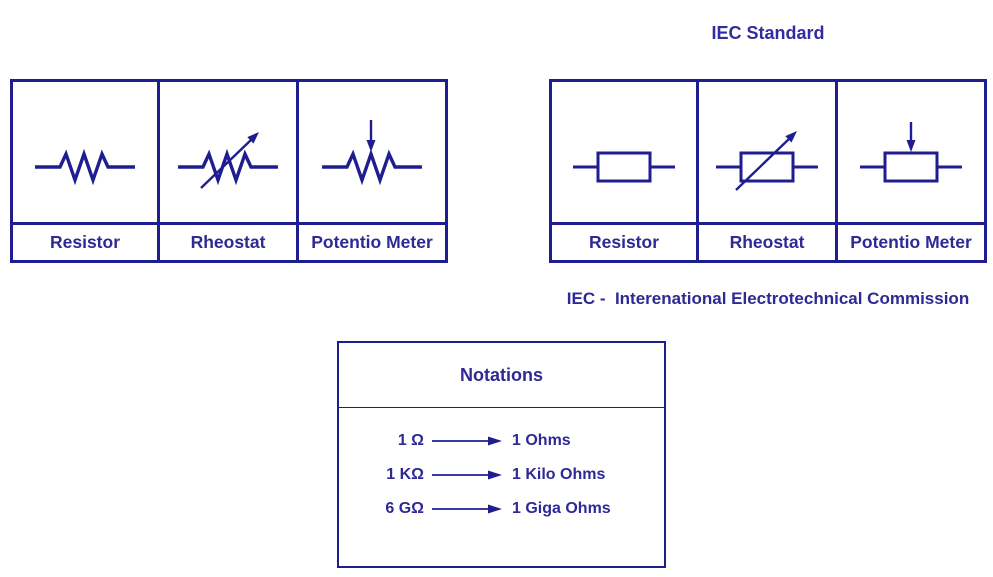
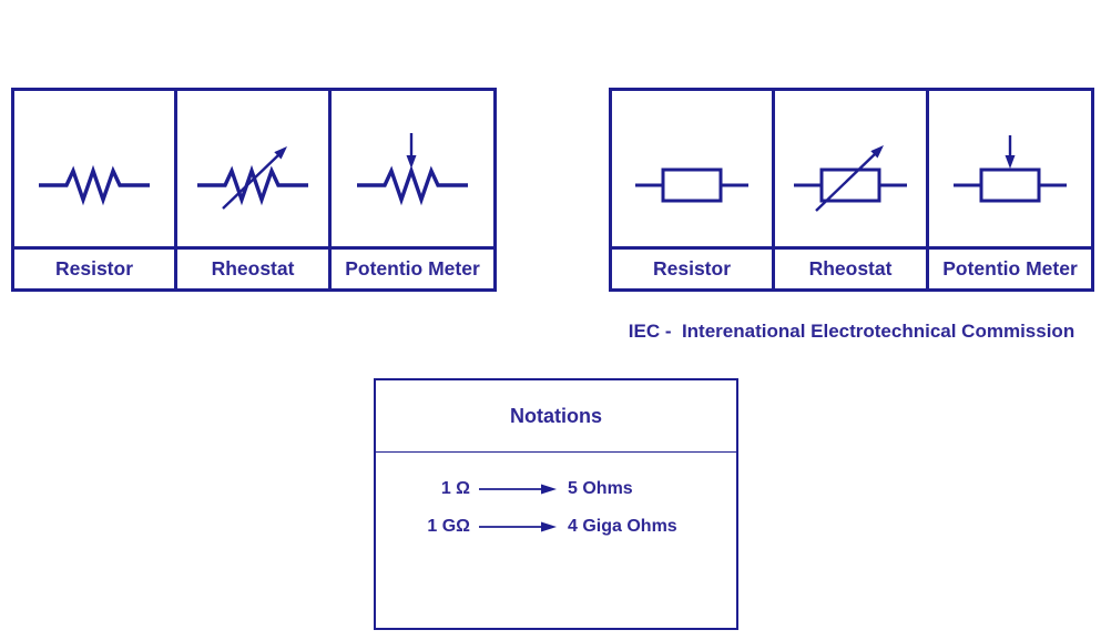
- IEC Standard
  Resistor
  Rheostat
  Potentio Meter
  Resistor
  Rheostat
  Potentio Meter
  IEC - Interenational Electrotechnical Commission
  Notations
  1 Ω
- 1 Ohms
+ 5 Ohms
- 1 KΩ
- 1 Kilo Ohms
- 6 GΩ
+ 1 GΩ
- 1 Giga Ohms
+ 4 Giga Ohms
